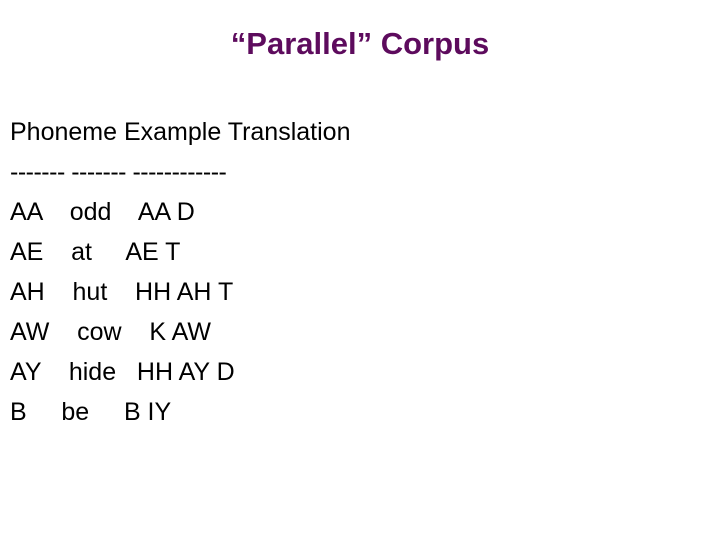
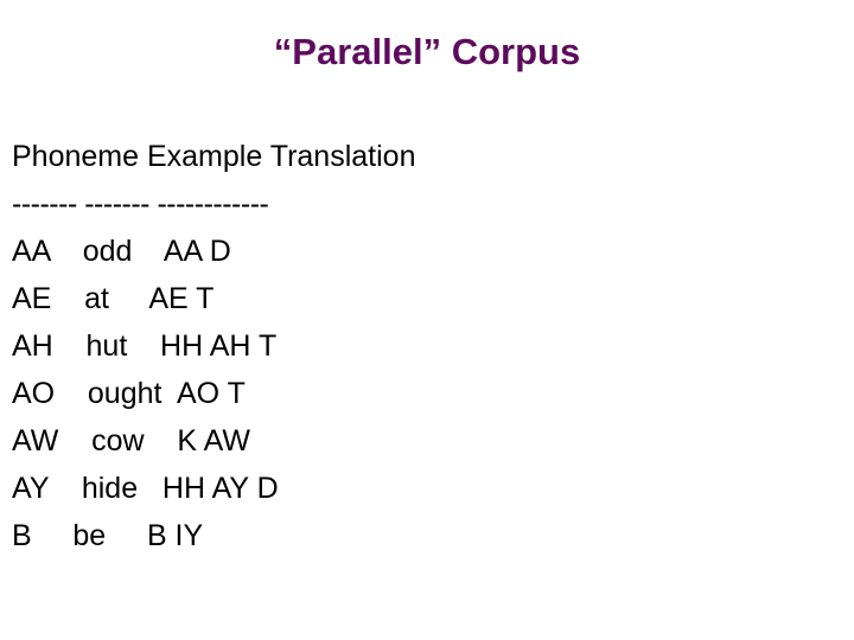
  “Parallel” Corpus
  Phoneme Example Translation
  ------- ------- ------------
  AA odd AA D
  AE at AE T
  AH hut HH AH T
+ AO ought AO T
  AW cow K AW
  AY hide HH AY D
  B be B IY
